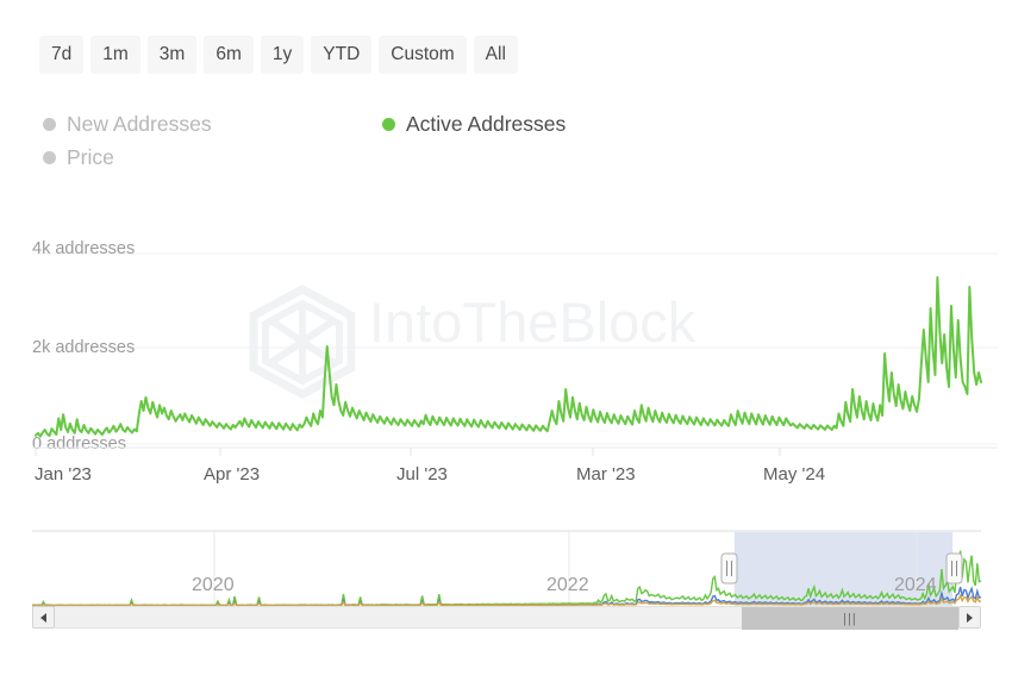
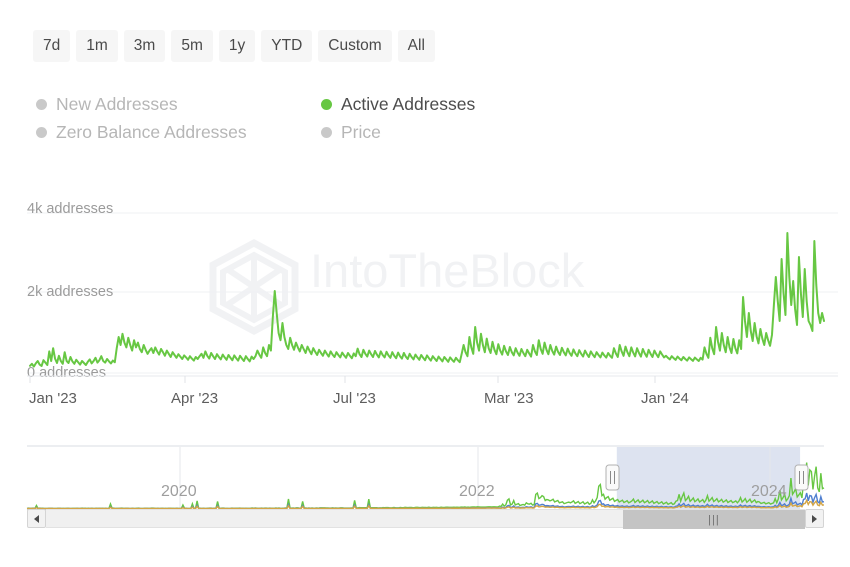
  7d
  1m
  3m
- 6m
+ 5m
  1y
  YTD
  Custom
  All
  New Addresses
  Active Addresses
+ Zero Balance Addresses
  Price
  4k addresses
  2k addresses
  0 addresses
  Jan '23
  Apr '23
  Jul '23
  Mar '23
- May '24
+ Jan '24
  2020
  2022
  2024
  |||
